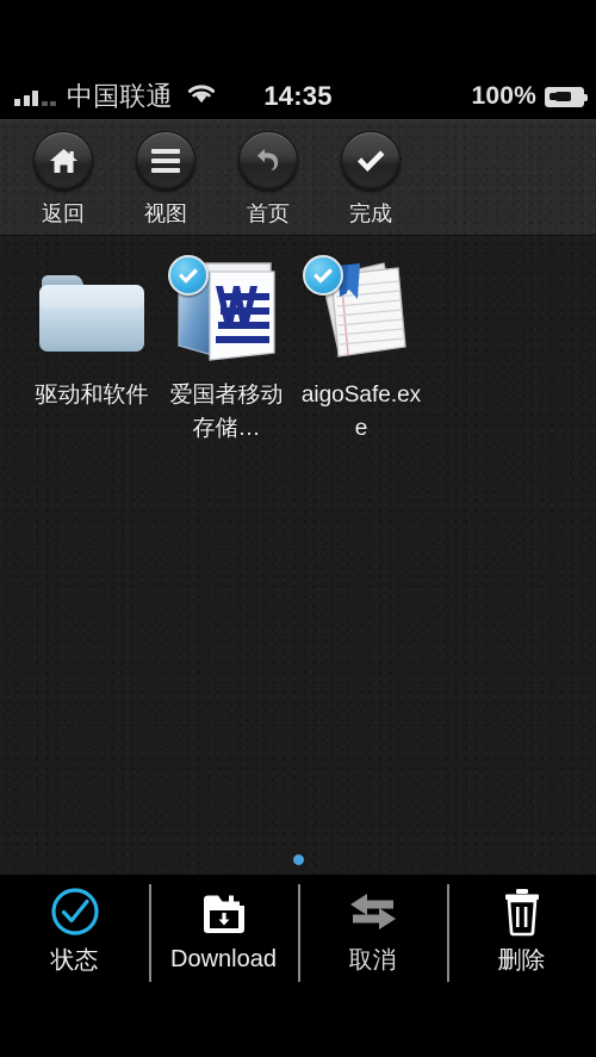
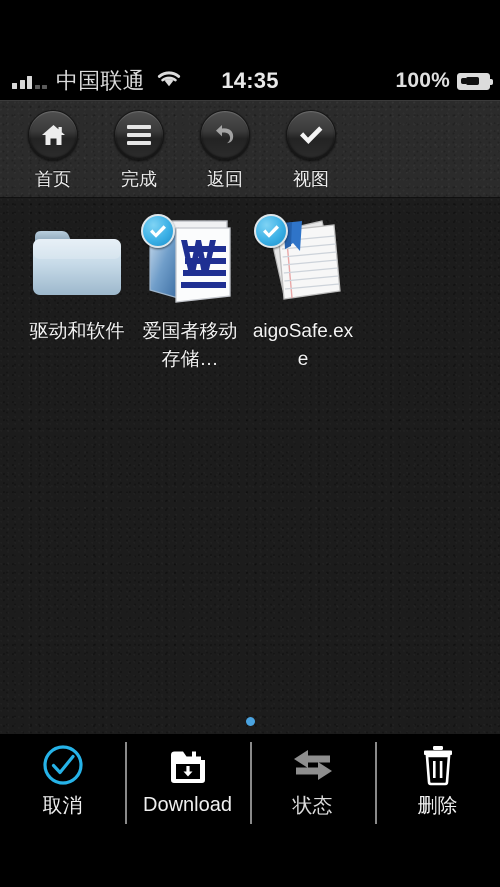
  中国联通
  14:35
  100%
- 返回
+ 首页
- 视图
+ 完成
- 首页
+ 返回
- 完成
+ 视图
  驱动和软件
  爱国者移动存储…
  aigoSafe.exe
- 状态
+ 取消
  Download
- 取消
+ 状态
  删除
